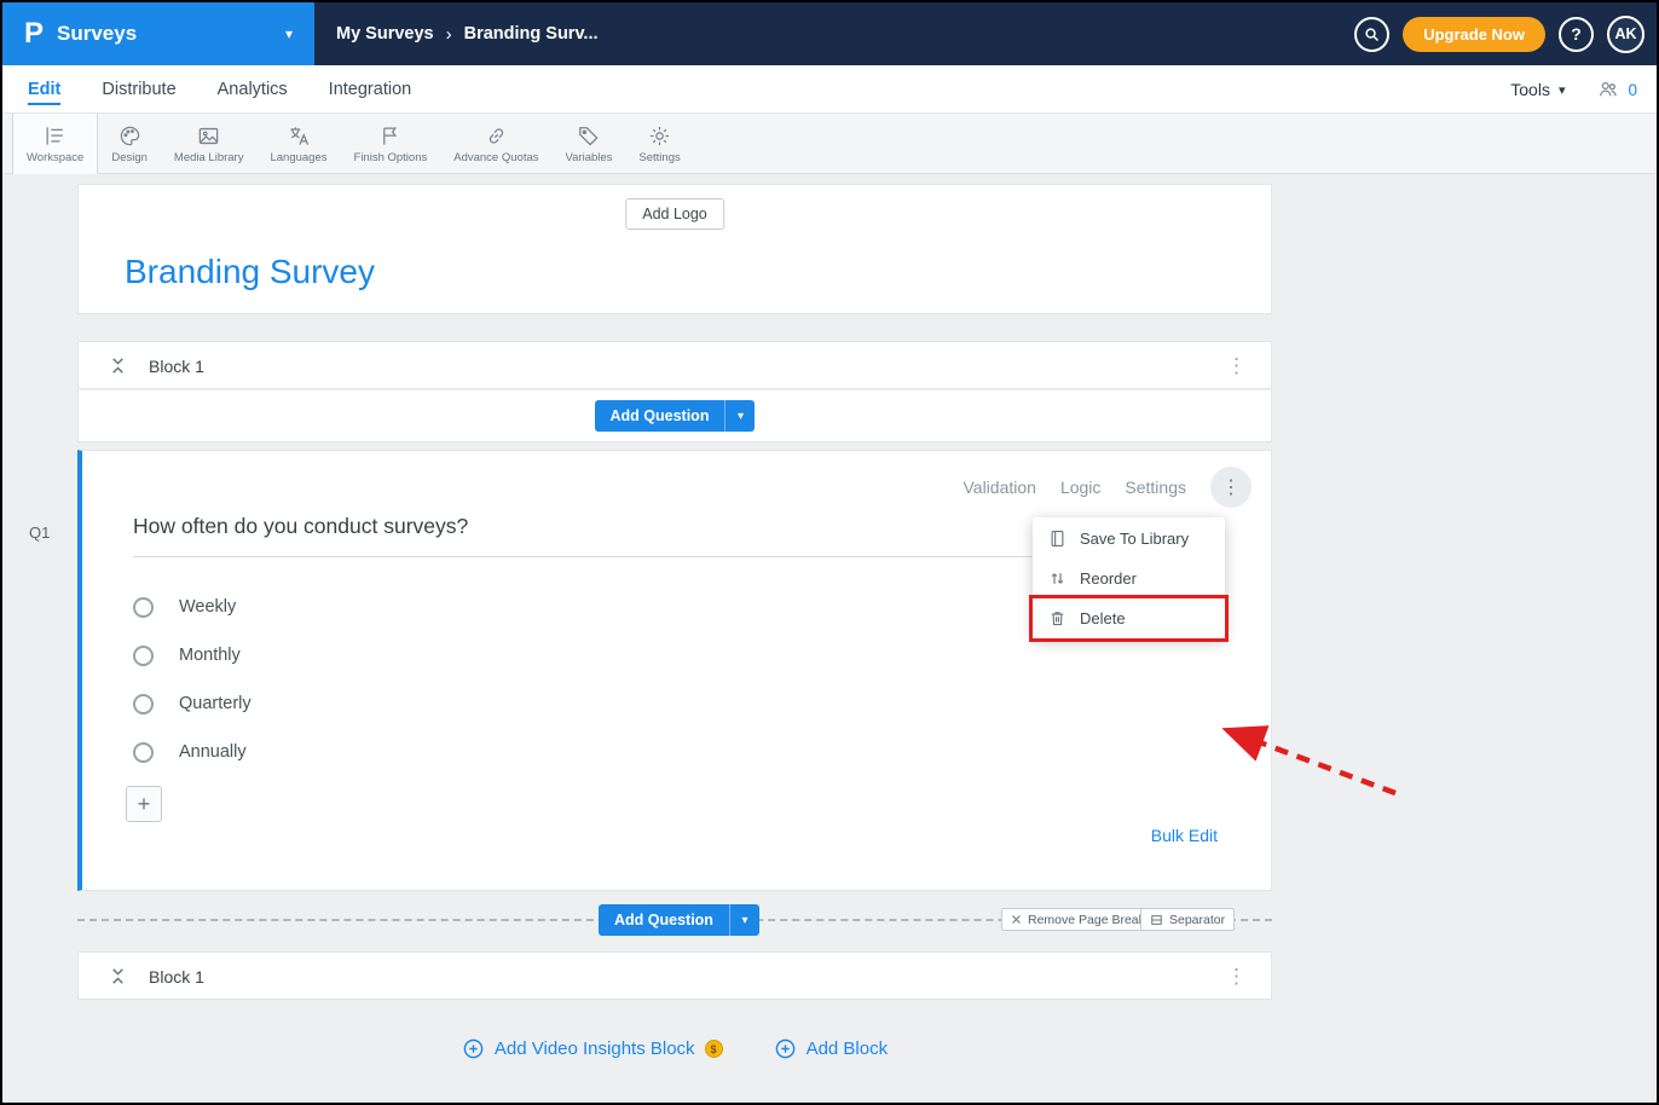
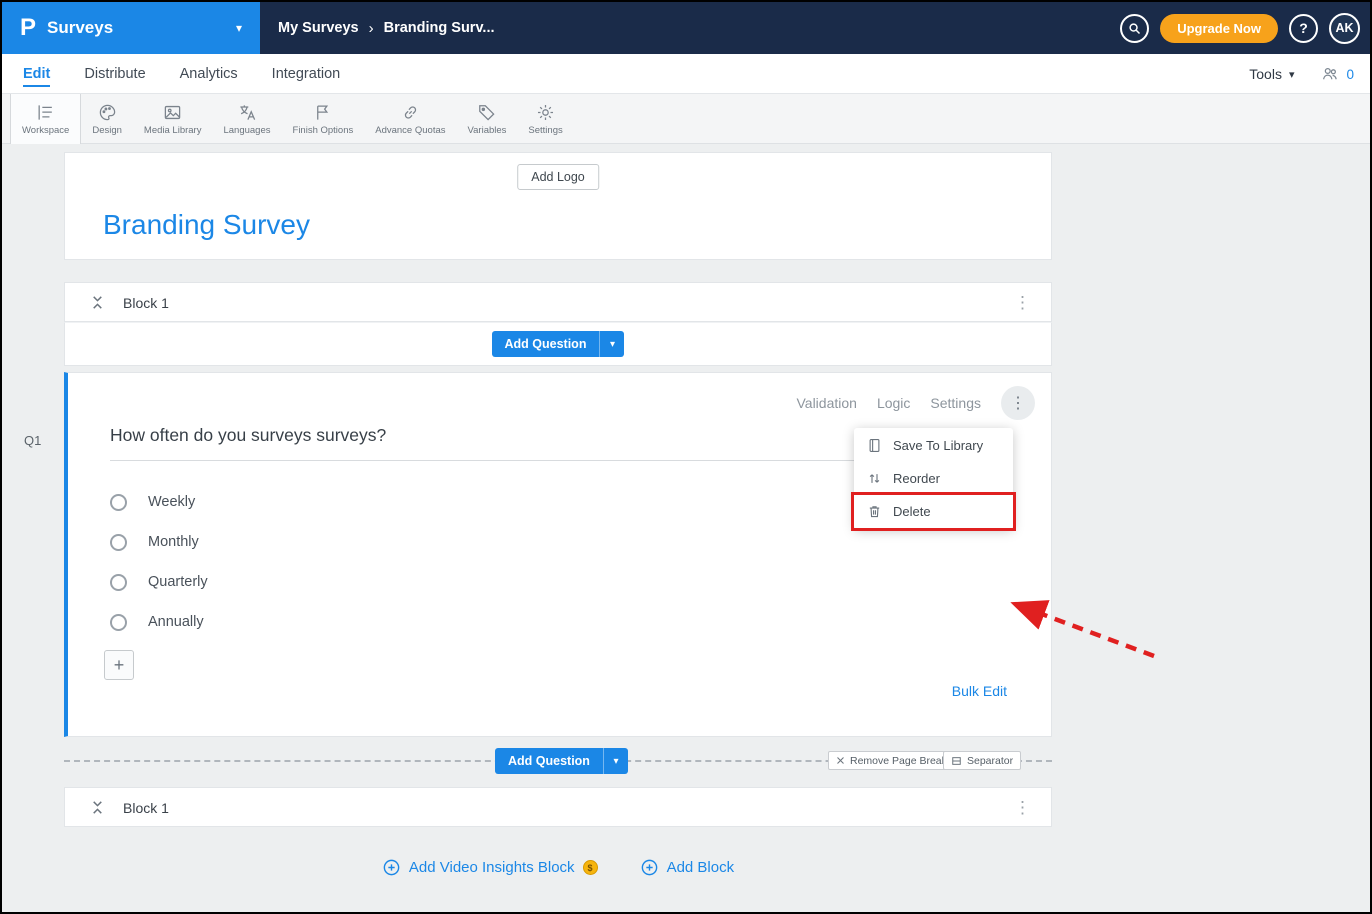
  P
  Surveys
  ▾
  My Surveys
  ›
  Branding Surv...
  Upgrade Now
  ?
  AK
  Edit
  Distribute
  Analytics
  Integration
  Tools
  ▾
  0
  Workspace
  Design
  Media Library
  Languages
  Finish Options
  Advance Quotas
  Variables
  Settings
  Add Logo
  Branding Survey
  Block 1
  ⋮
  Add Question
  ▾
  Q1
  Validation
  Logic
  Settings
  ⋮
- How often do you conduct surveys?
+ How often do you surveys surveys?
  Weekly
  Monthly
  Quarterly
  Annually
  +
  Bulk Edit
  Save To Library
  Reorder
  Delete
  Add Question
  ▾
  Remove Page Brea
  Separator
  Block 1
  ⋮
  Add Video Insights Block
  $
  Add Block
